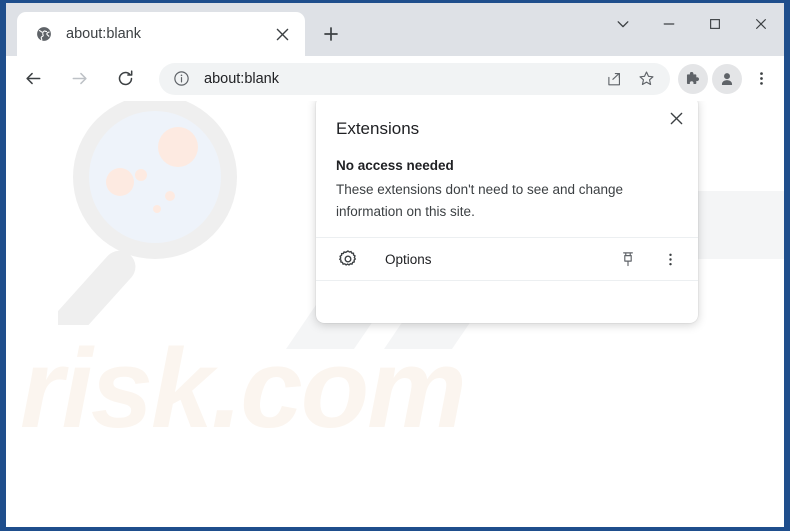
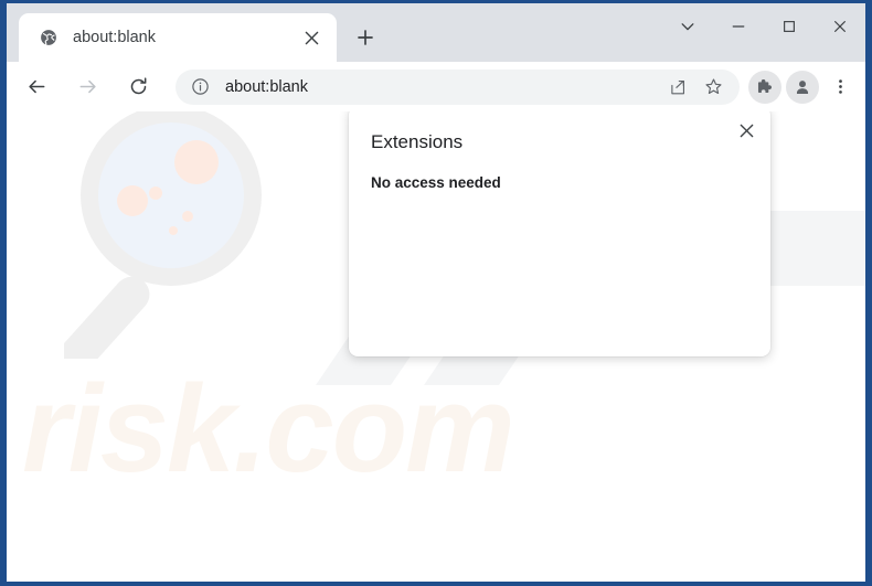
  about:blank
  about:blank
  risk.com
  Extensions
  No access needed
- These extensions don't need to see and change information on this site.
- Options
